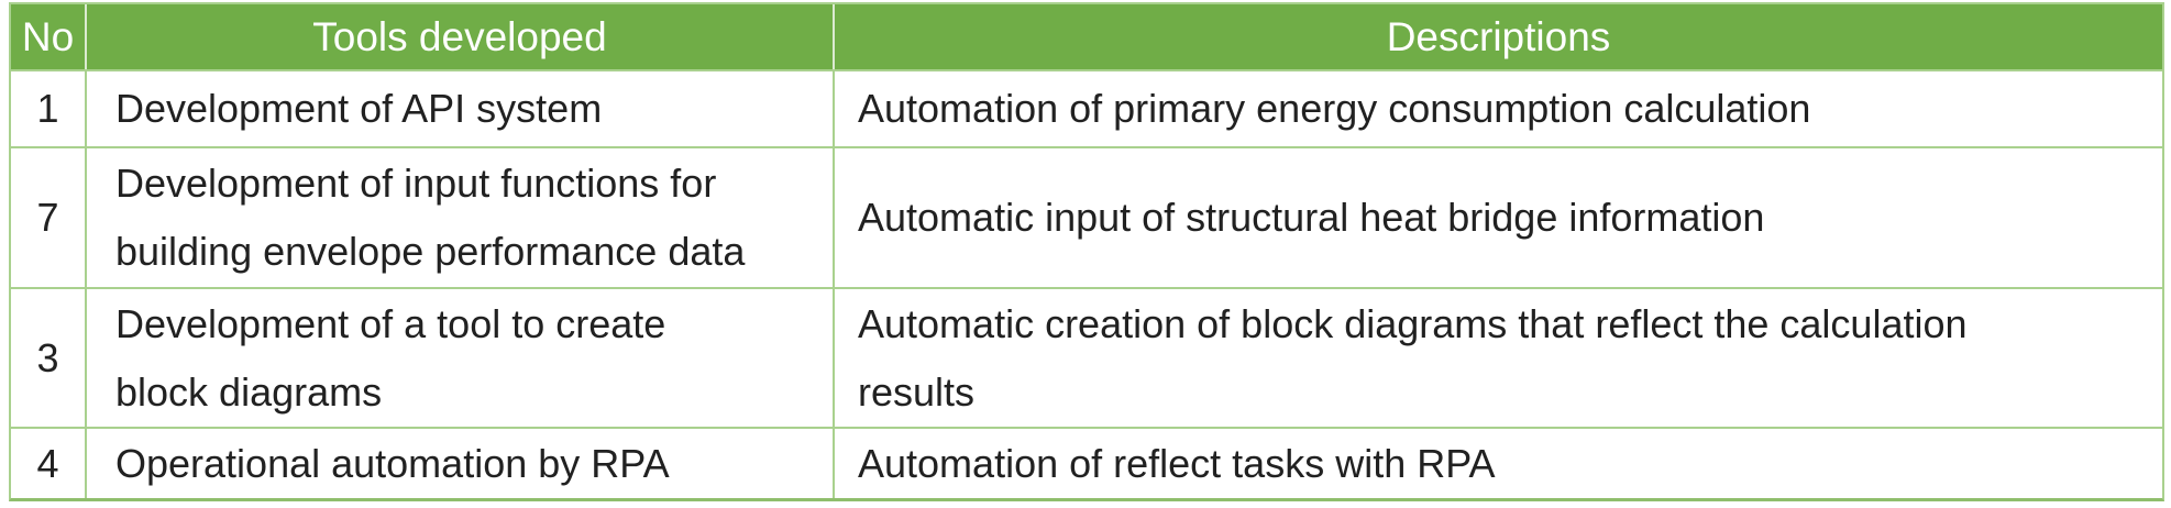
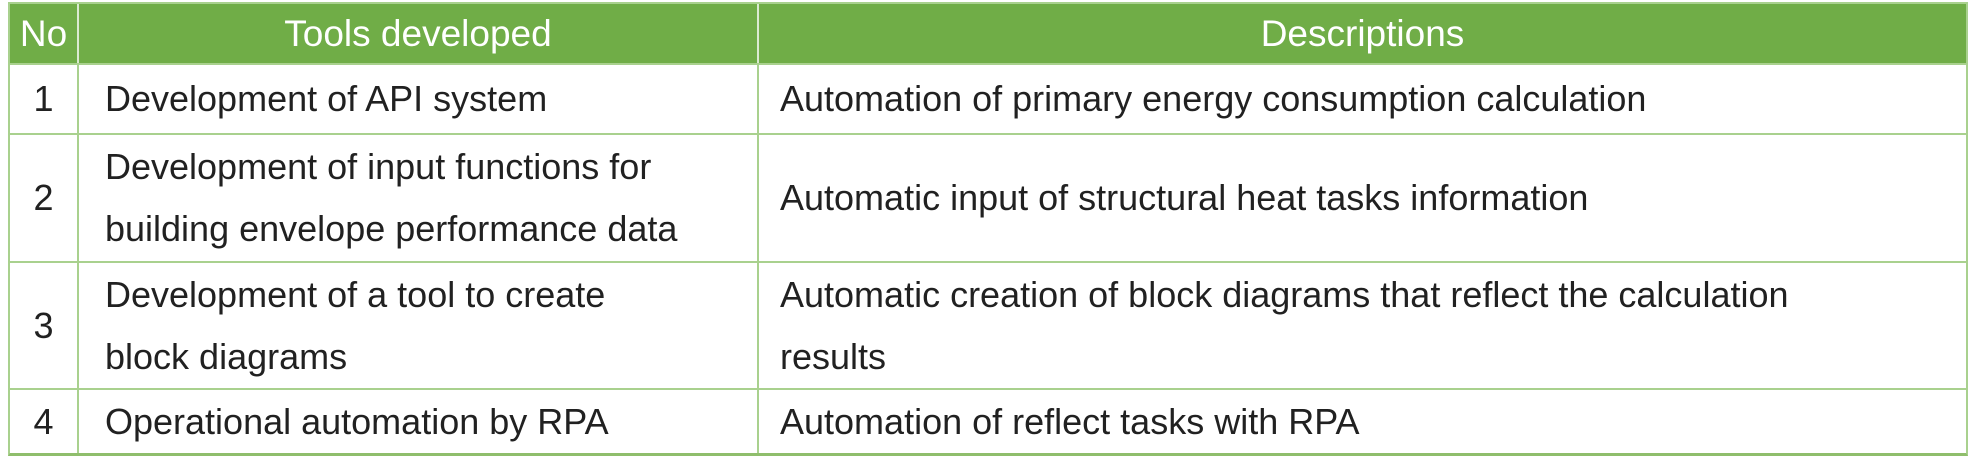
  No
  Tools developed
  Descriptions
  1
  Development of API system
  Automation of primary energy consumption calculation
- 7
+ 2
  Development of input functions for
  building envelope performance data
- Automatic input of structural heat bridge information
+ Automatic input of structural heat tasks information
  3
  Development of a tool to create
  block diagrams
  Automatic creation of block diagrams that reflect the calculation
  results
  4
  Operational automation by RPA
  Automation of reflect tasks with RPA
